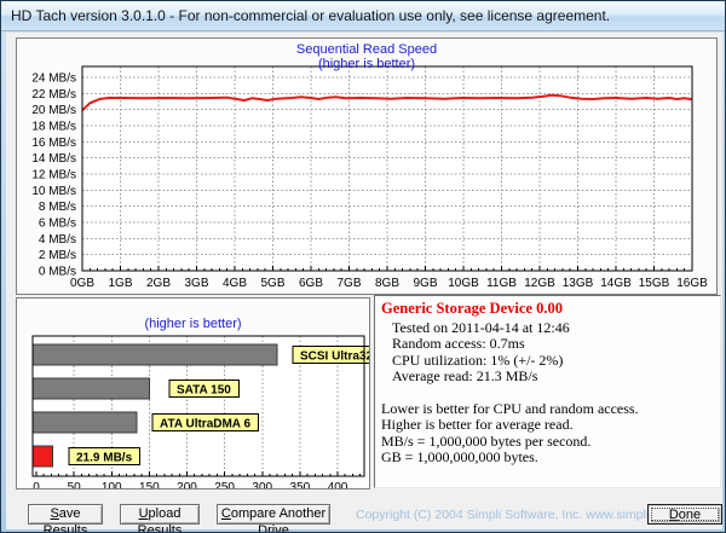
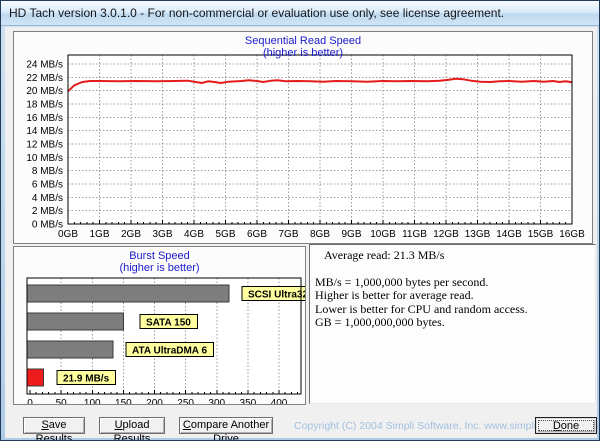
  HD Tach version 3.0.1.0 - For non-commercial or evaluation use only, see license agreement.
  Sequential Read Speed
  (higher is better)
  0 MB/s
  2 MB/s
  4 MB/s
  6 MB/s
  8 MB/s
  10 MB/s
  12 MB/s
  14 MB/s
  16 MB/s
  18 MB/s
  20 MB/s
  22 MB/s
  24 MB/s
  0GB
  1GB
  2GB
  3GB
  4GB
  5GB
  6GB
  7GB
  8GB
  9GB
  10GB
  11GB
  12GB
  13GB
  14GB
  15GB
  16GB
+ Burst Speed
  (higher is better)
  0
  50
  100
  150
  200
  250
  300
  350
  400
  SCSI Ultra3
  SATA 150
  ATA UltraDMA 6
  21.9 MB/s
- Generic Storage Device 0.00
- Tested on 2011-04-14 at 12:46
- Random access: 0.7ms
- CPU utilization: 1% (+/- 2%)
  Average read: 21.3 MB/s
- Lower is better for CPU and random access.
+ MB/s = 1,000,000 bytes per second.
  Higher is better for average read.
- MB/s = 1,000,000 bytes per second.
+ Lower is better for CPU and random access.
  GB = 1,000,000,000 bytes.
  Save Results
  Upload Results
  Compare Another Drive
  Copyright (C) 2004 Simpli Software, Inc. www.simpl
  Done
